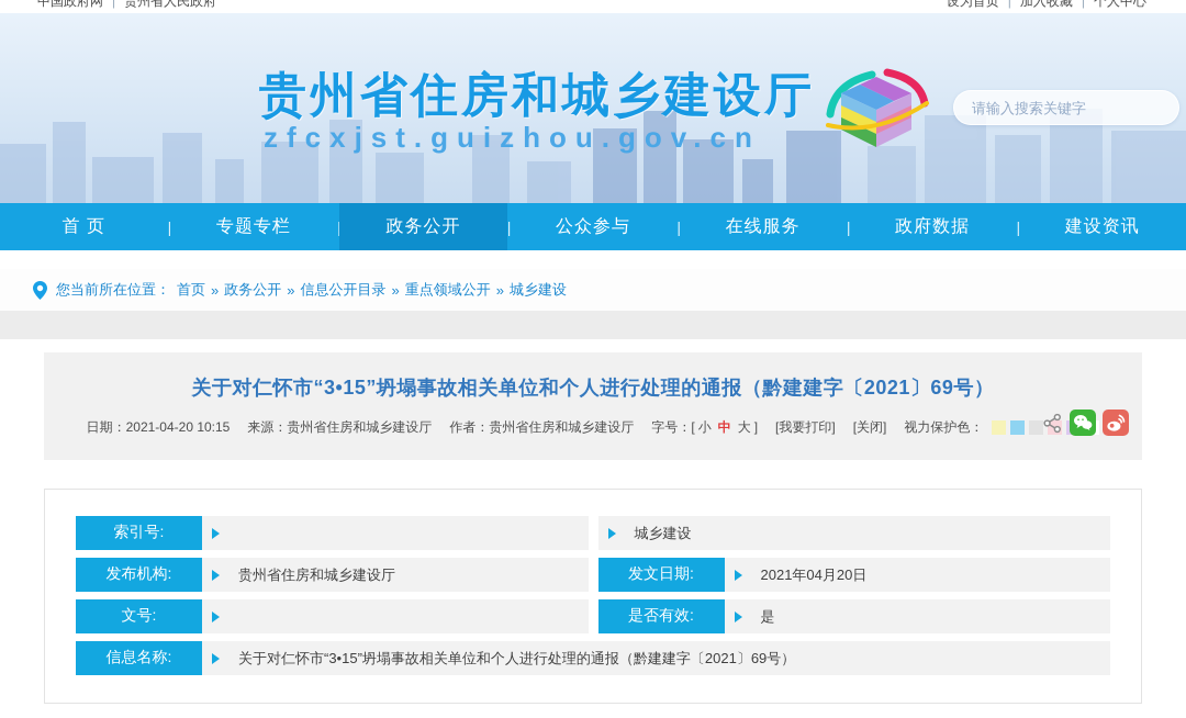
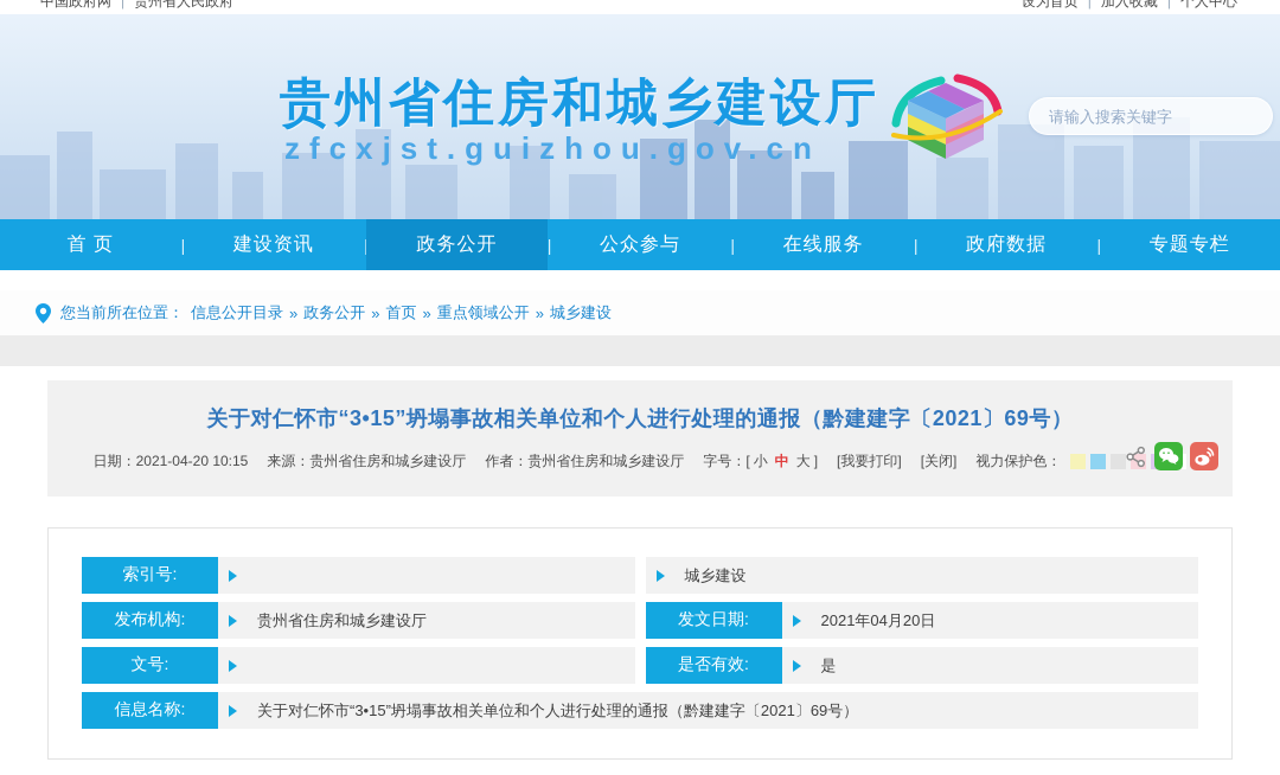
  中国政府网 | 贵州省人民政府
  设为首页 | 加入收藏 | 个人中心
  贵州省住房和城乡建设厅
  zfcxjst.guizhou.gov.cn
  请输入搜索关键字
  首 页
  |
- 专题专栏
+ 建设资讯
  政务公开
  |
  公众参与
  |
  在线服务
  |
  政府数据
  |
- 建设资讯
+ 专题专栏
  您当前所在位置：
- 首页
+ 信息公开目录
  »
  政务公开
  »
- 信息公开目录
+ 首页
  »
  重点领域公开
  »
  城乡建设
  关于对仁怀市“3•15”坍塌事故相关单位和个人进行处理的通报（黔建建字〔2021〕69号）
  日期：2021-04-20 10:15
  来源：贵州省住房和城乡建设厅
  作者：贵州省住房和城乡建设厅
  字号：[ 小 中 大 ]
  [我要打印]
  [关闭]
  视力保护色：
  索引号:
  城乡建设
  发布机构:
  贵州省住房和城乡建设厅
  发文日期:
  2021年04月20日
  文号:
  是否有效:
  是
  信息名称:
  关于对仁怀市“3•15”坍塌事故相关单位和个人进行处理的通报（黔建建字〔2021〕69号）
